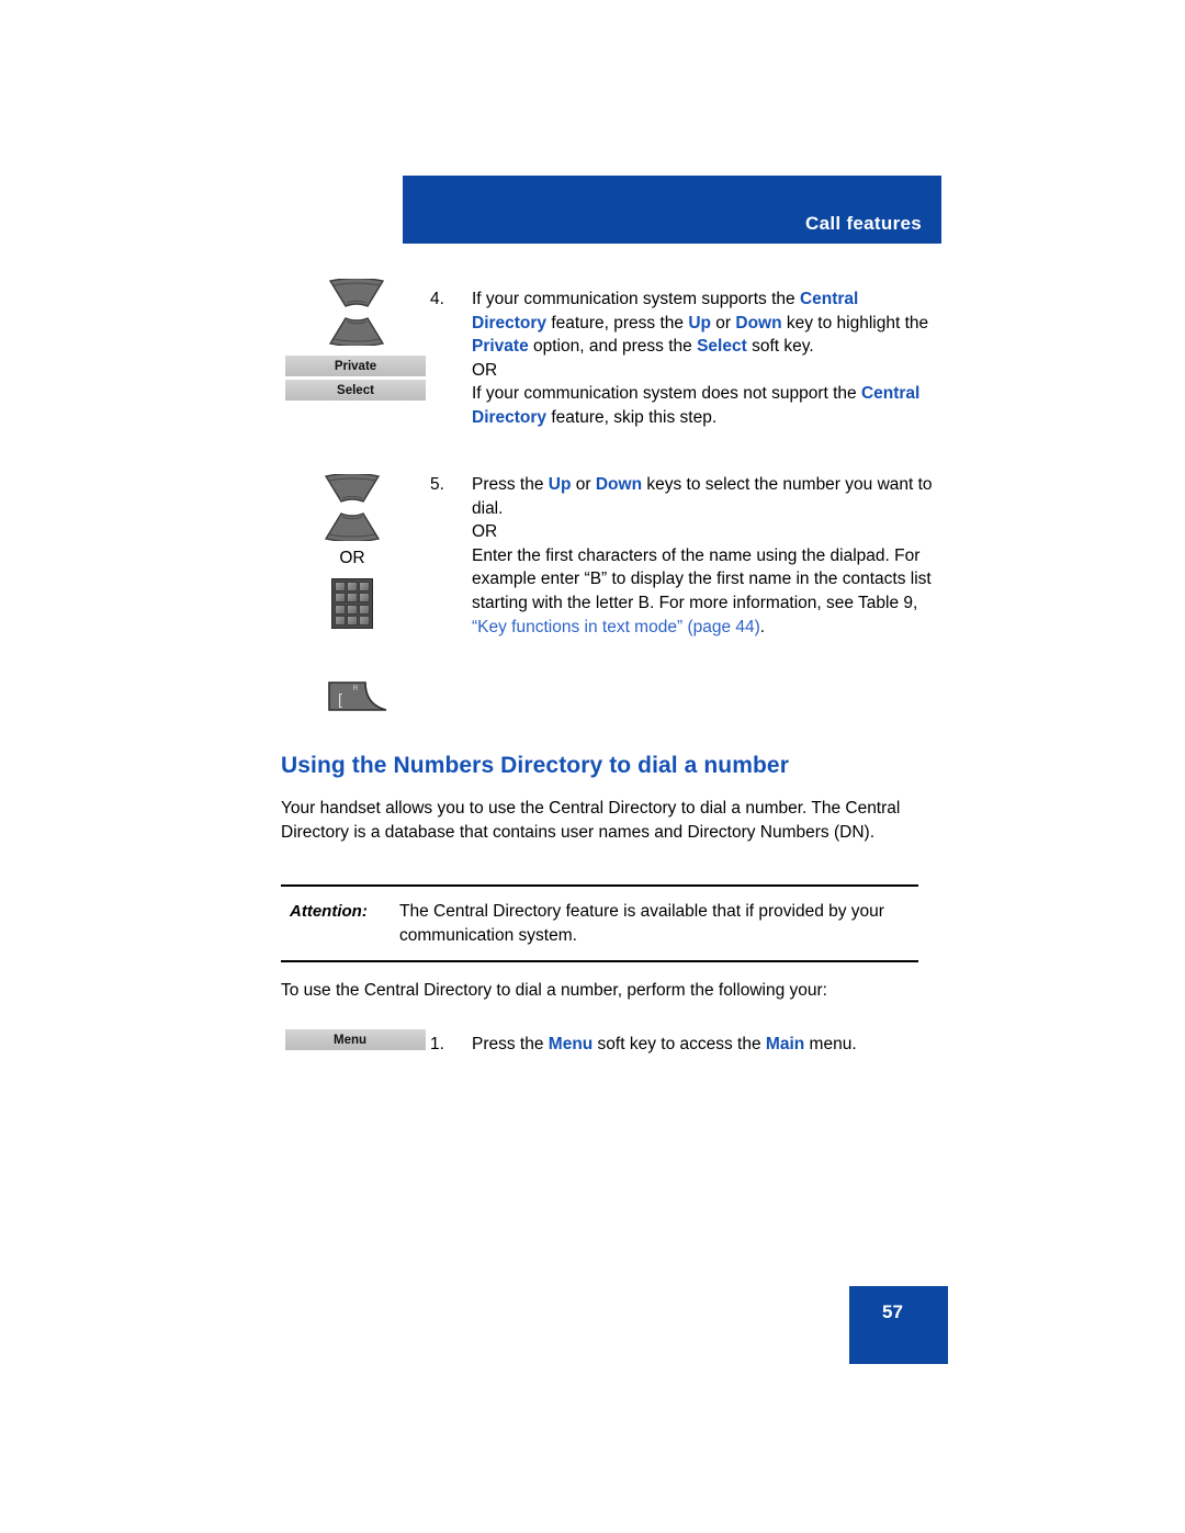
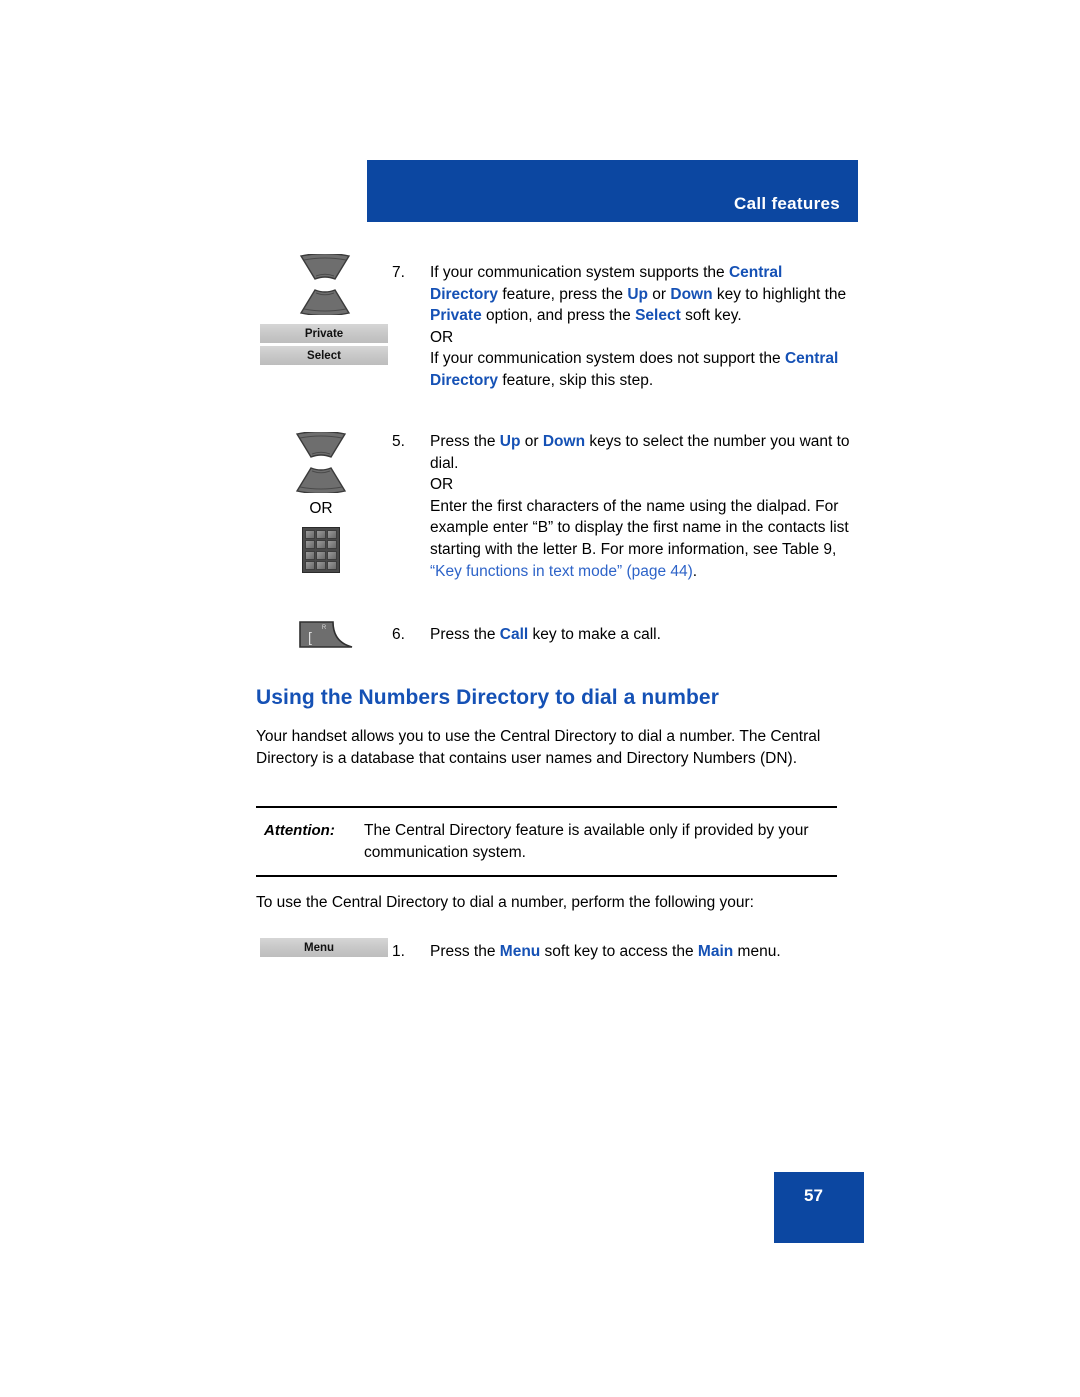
  Call features
  Private
  Select
- 4.
+ 7.
  If your communication system supports the Central Directory feature, press the Up or Down key to highlight the Private option, and press the Select soft key.
  OR
  If your communication system does not support the Central Directory feature, skip this step.
  OR
  5.
  Press the Up or Down keys to select the number you want to dial.
  OR
  Enter the first characters of the name using the dialpad. For example enter “B” to display the first name in the contacts list starting with the letter B. For more information, see Table 9, “Key functions in text mode” (page 44).
  [
+ 6.
+ Press the Call key to make a call.
  Using the Numbers Directory to dial a number
  Your handset allows you to use the Central Directory to dial a number. The Central Directory is a database that contains user names and Directory Numbers (DN).
  Attention:
- The Central Directory feature is available that if provided by your communication system.
+ The Central Directory feature is available only if provided by your communication system.
  To use the Central Directory to dial a number, perform the following your:
  Menu
  1.
  Press the Menu soft key to access the Main menu.
  57
